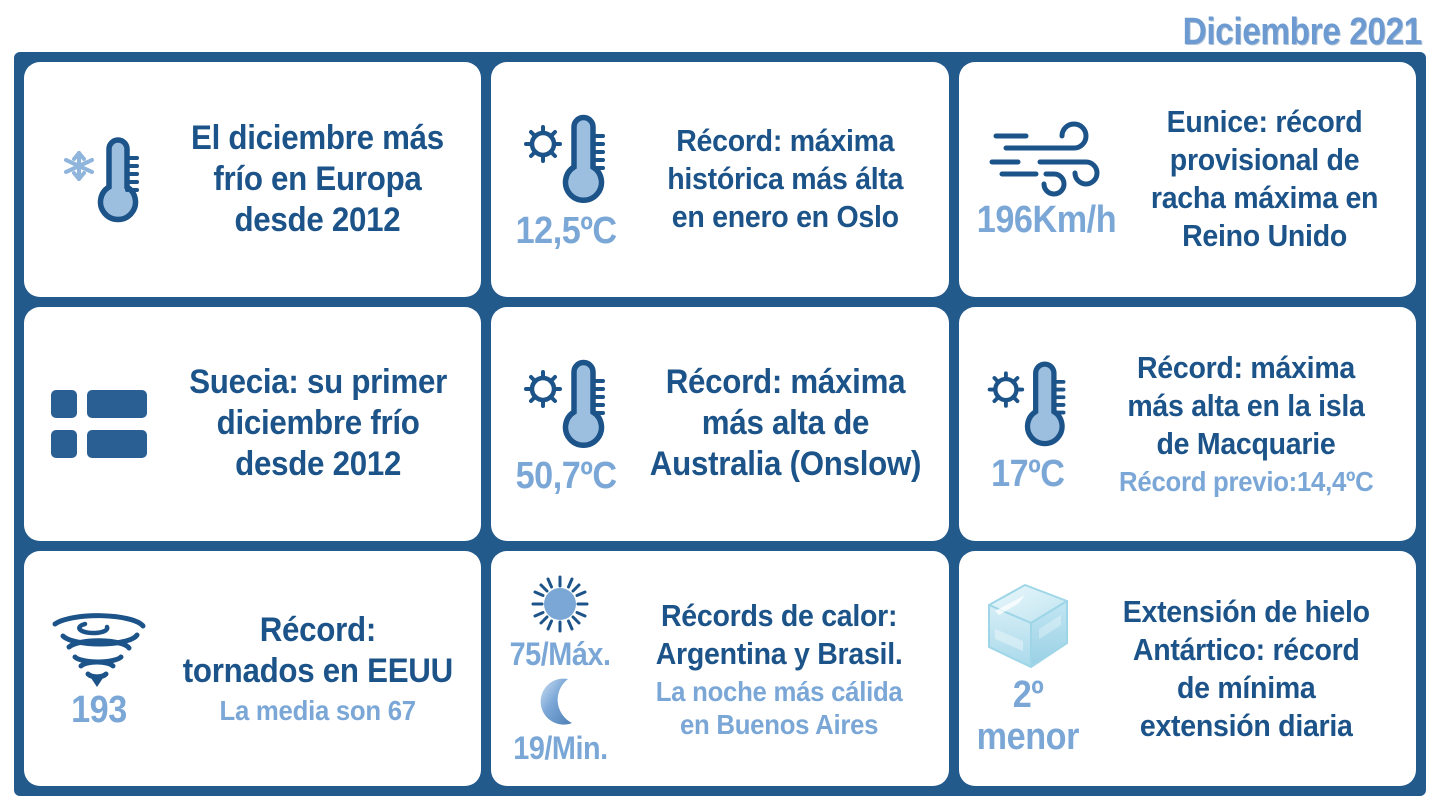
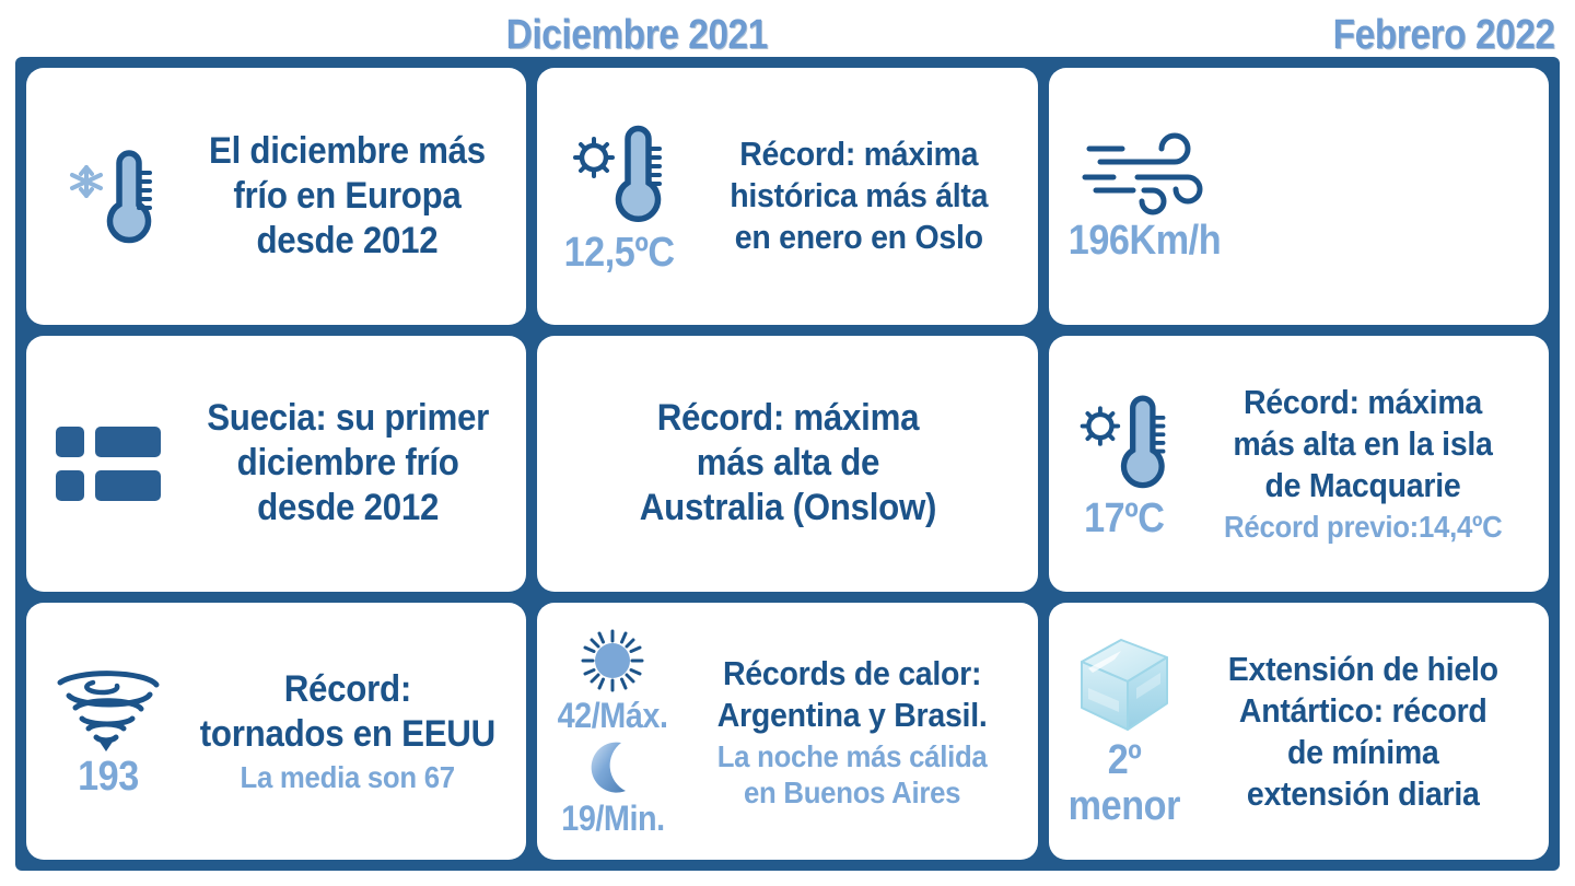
  Diciembre 2021
+ Febrero 2022
  El diciembre más
  frío en Europa
  desde 2012
  12,5ºC
  Récord: máxima
  histórica más álta
  en enero en Oslo
  196Km/h
- Eunice: récord
- provisional de
- racha máxima en
- Reino Unido
  Suecia: su primer
  diciembre frío
  desde 2012
- 50,7ºC
  Récord: máxima
  más alta de
  Australia (Onslow)
  17ºC
  Récord: máxima
  más alta en la isla
  de Macquarie
  Récord previo:14,4ºC
  193
  Récord:
  tornados en EEUU
  La media son 67
- 75/Máx.
+ 42/Máx.
  19/Min.
  Récords de calor:
  Argentina y Brasil.
  La noche más cálida
  en Buenos Aires
  2º
  menor
  Extensión de hielo
  Antártico: récord
  de mínima
  extensión diaria
